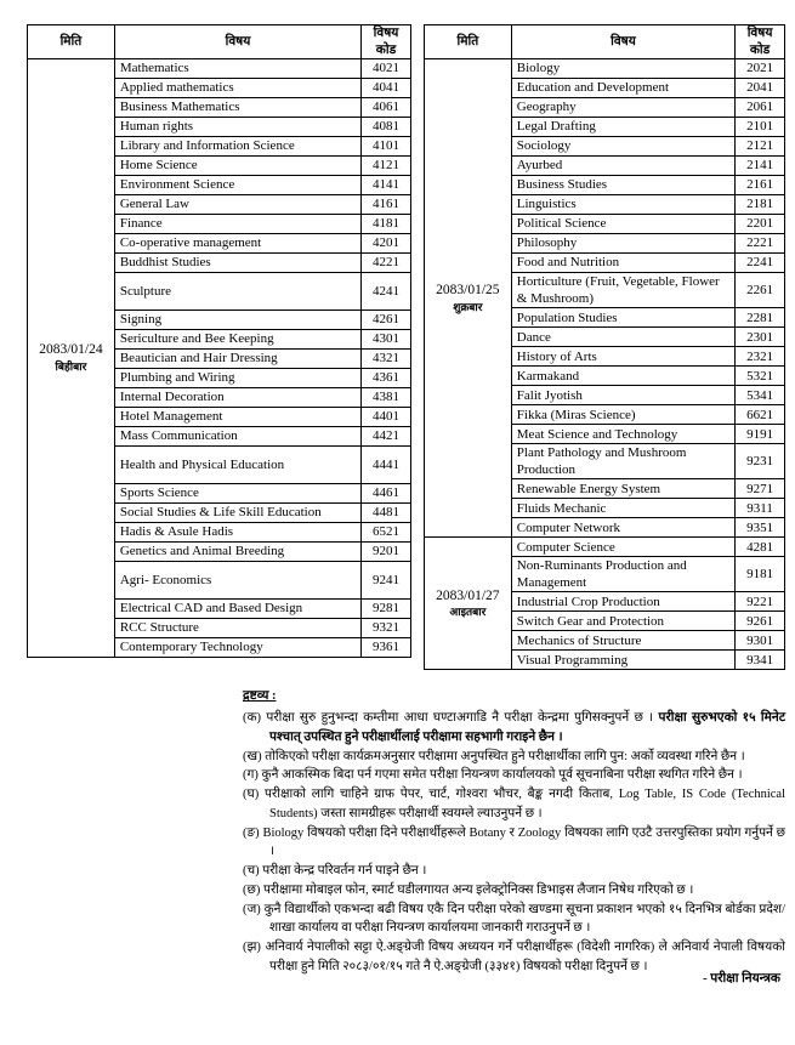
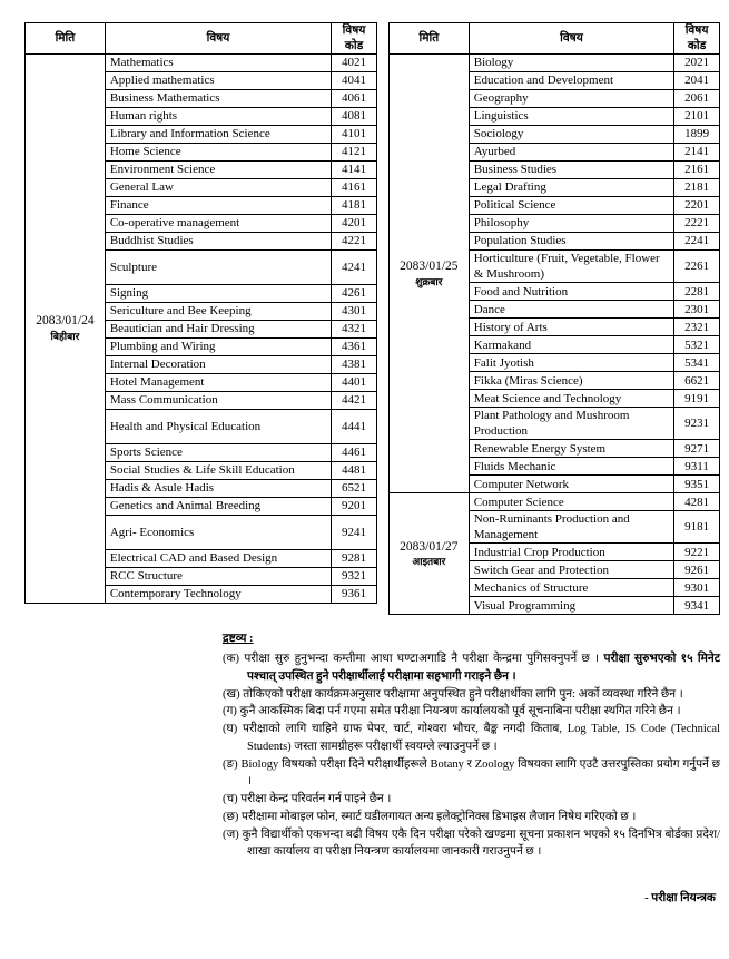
  मिति	विषय	विषय कोड
  2083/01/24बिहीबार	Mathematics	4021
  Applied mathematics	4041
  Business Mathematics	4061
  Human rights	4081
  Library and Information Science	4101
  Home Science	4121
  Environment Science	4141
  General Law	4161
  Finance	4181
  Co-operative management	4201
  Buddhist Studies	4221
  Sculpture	4241
  Signing	4261
  Sericulture and Bee Keeping	4301
  Beautician and Hair Dressing	4321
  Plumbing and Wiring	4361
  Internal Decoration	4381
  Hotel Management	4401
  Mass Communication	4421
  Health and Physical Education	4441
  Sports Science	4461
  Social Studies & Life Skill Education	4481
  Hadis & Asule Hadis	6521
  Genetics and Animal Breeding	9201
  Agri- Economics	9241
  Electrical CAD and Based Design	9281
  RCC Structure	9321
  Contemporary Technology	9361
  मिति	विषय	विषय कोड
  2083/01/25शुक्रबार	Biology	2021
  Education and Development	2041
  Geography	2061
- Legal Drafting	2101
+ Linguistics	2101
- Sociology	2121
+ Sociology	1899
  Ayurbed	2141
  Business Studies	2161
- Linguistics	2181
+ Legal Drafting	2181
  Political Science	2201
  Philosophy	2221
- Food and Nutrition	2241
+ Population Studies	2241
  Horticulture (Fruit, Vegetable, Flower & Mushroom)	2261
- Population Studies	2281
+ Food and Nutrition	2281
  Dance	2301
  History of Arts	2321
  Karmakand	5321
  Falit Jyotish	5341
  Fikka (Miras Science)	6621
  Meat Science and Technology	9191
  Plant Pathology and Mushroom Production	9231
  Renewable Energy System	9271
  Fluids Mechanic	9311
  Computer Network	9351
  2083/01/27आइतबार	Computer Science	4281
  Non-Ruminants Production and Management	9181
  Industrial Crop Production	9221
  Switch Gear and Protection	9261
  Mechanics of Structure	9301
  Visual Programming	9341
  द्रष्टव्य :
  (क) परीक्षा सुरु हुनुभन्दा कम्तीमा आधा घण्टाअगाडि नै परीक्षा केन्द्रमा पुगिसक्नुपर्ने छ । परीक्षा सुरुभएको १५ मिनेट पश्चात् उपस्थित हुने परीक्षार्थीलाई परीक्षामा सहभागी गराइने छैन ।
  (ख) तोकिएको परीक्षा कार्यक्रमअनुसार परीक्षामा अनुपस्थित हुने परीक्षार्थीका लागि पुन: अर्को व्यवस्था गरिने छैन ।
  (ग) कुनै आकस्मिक बिदा पर्न गएमा समेत परीक्षा नियन्त्रण कार्यालयको पूर्व सूचनाबिना परीक्षा स्थगित गरिने छैन ।
  (घ) परीक्षाको लागि चाहिने ग्राफ पेपर, चार्ट, गोश्वरा भौचर, बैङ्क नगदी किताब, Log Table, IS Code (Technical Students) जस्ता सामग्रीहरू परीक्षार्थी स्वयम्ले ल्याउनुपर्ने छ ।
  (ङ) Biology विषयको परीक्षा दिने परीक्षार्थीहरूले Botany र Zoology विषयका लागि एउटै उत्तरपुस्तिका प्रयोग गर्नुपर्ने छ ।
  (च) परीक्षा केन्द्र परिवर्तन गर्न पाइने छैन ।
  (छ) परीक्षामा मोबाइल फोन, स्मार्ट घडीलगायत अन्य इलेक्ट्रोनिक्स डिभाइस लैजान निषेध गरिएको छ ।
  (ज) कुनै विद्यार्थीको एकभन्दा बढी विषय एकै दिन परीक्षा परेको खण्डमा सूचना प्रकाशन भएको १५ दिनभित्र बोर्डका प्रदेश/शाखा कार्यालय वा परीक्षा नियन्त्रण कार्यालयमा जानकारी गराउनुपर्ने छ ।
- (झ) अनिवार्य नेपालीको सट्टा ऐ.अङ्ग्रेजी विषय अध्ययन गर्ने परीक्षार्थीहरू (विदेशी नागरिक) ले अनिवार्य नेपाली विषयको परीक्षा हुने मिति २०८३/०१/१५ गते नै ऐ.अङ्ग्रेजी (३३४१) विषयको परीक्षा दिनुपर्ने छ ।
  - परीक्षा नियन्त्रक
